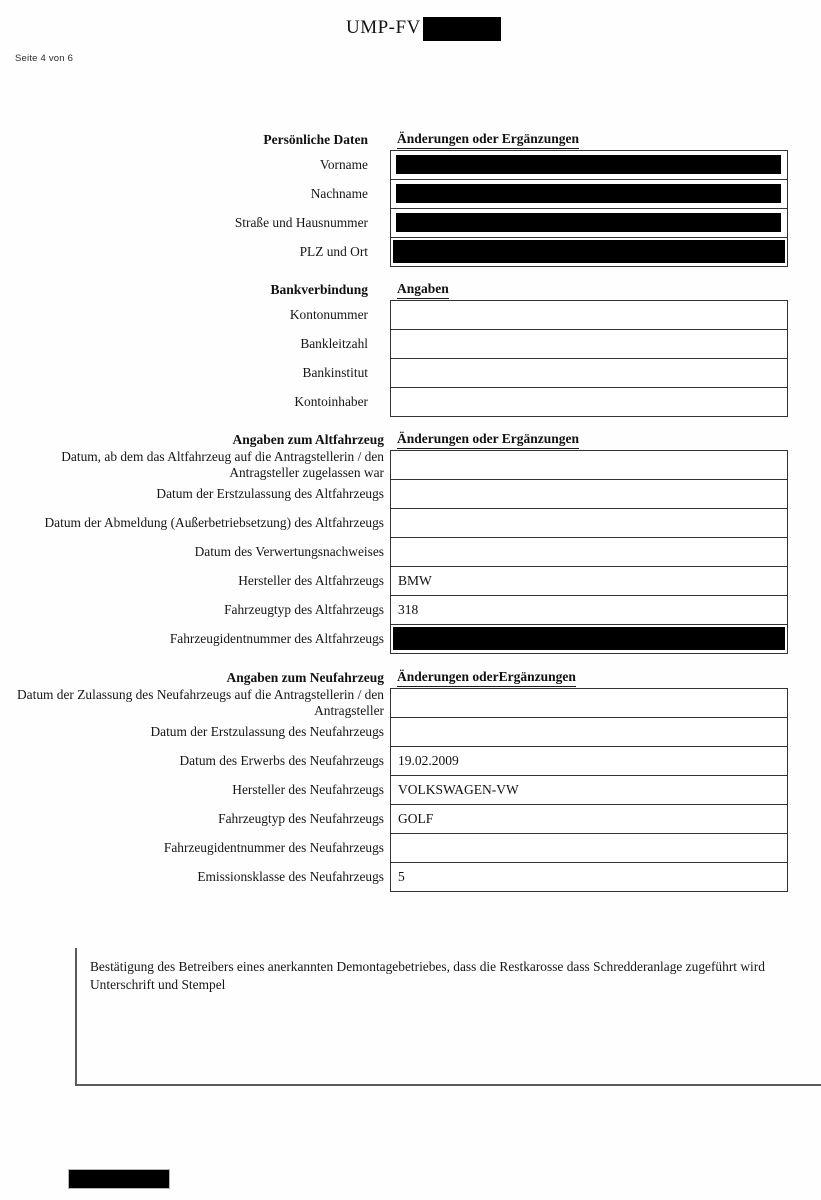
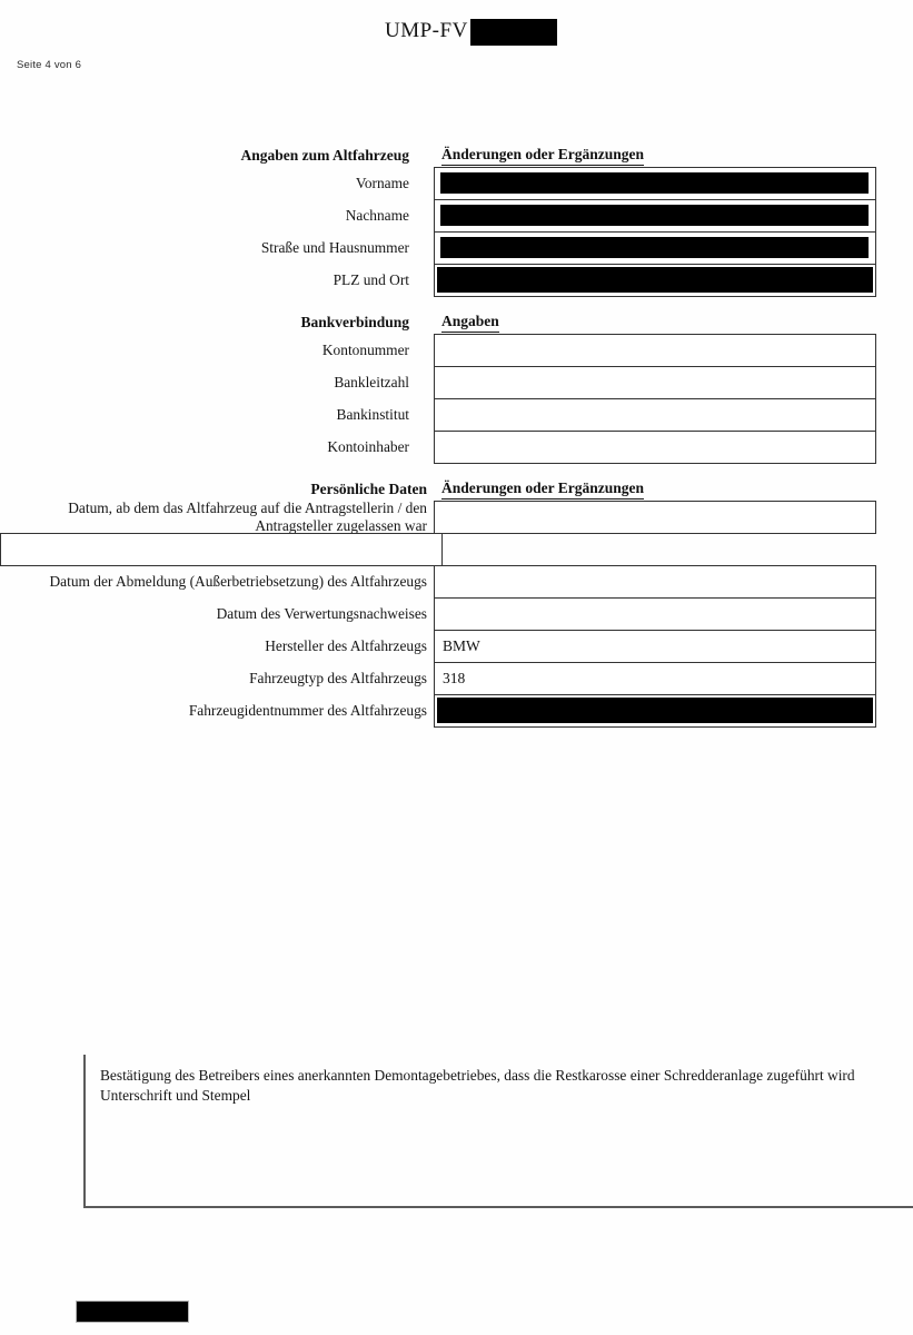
  UMP-FV
  Seite 4 von 6
- Persönliche Daten
+ Angaben zum Altfahrzeug
  Änderungen oder Ergänzungen
  Vorname
  Nachname
  Straße und Hausnummer
  PLZ und Ort
  Bankverbindung
  Angaben
  Kontonummer
  Bankleitzahl
  Bankinstitut
  Kontoinhaber
- Angaben zum Altfahrzeug
+ Persönliche Daten
  Änderungen oder Ergänzungen
  Datum, ab dem das Altfahrzeug auf die Antragstellerin / den Antragsteller zugelassen war
- Datum der Erstzulassung des Altfahrzeugs
  Datum der Abmeldung (Außerbetriebsetzung) des Altfahrzeugs
  Datum des Verwertungsnachweises
  Hersteller des Altfahrzeugs
  BMW
  Fahrzeugtyp des Altfahrzeugs
  318
  Fahrzeugidentnummer des Altfahrzeugs
- Angaben zum Neufahrzeug
- Änderungen oderErgänzungen
- Datum der Zulassung des Neufahrzeugs auf die Antragstellerin / den Antragsteller
- Datum der Erstzulassung des Neufahrzeugs
- Datum des Erwerbs des Neufahrzeugs
- 19.02.2009
- Hersteller des Neufahrzeugs
- VOLKSWAGEN-VW
- Fahrzeugtyp des Neufahrzeugs
- GOLF
- Fahrzeugidentnummer des Neufahrzeugs
- Emissionsklasse des Neufahrzeugs
- 5
- Bestätigung des Betreibers eines anerkannten Demontagebetriebes, dass die Restkarosse dass Schredderanlage zugeführt wird
+ Bestätigung des Betreibers eines anerkannten Demontagebetriebes, dass die Restkarosse einer Schredderanlage zugeführt wird
  Unterschrift und Stempel
